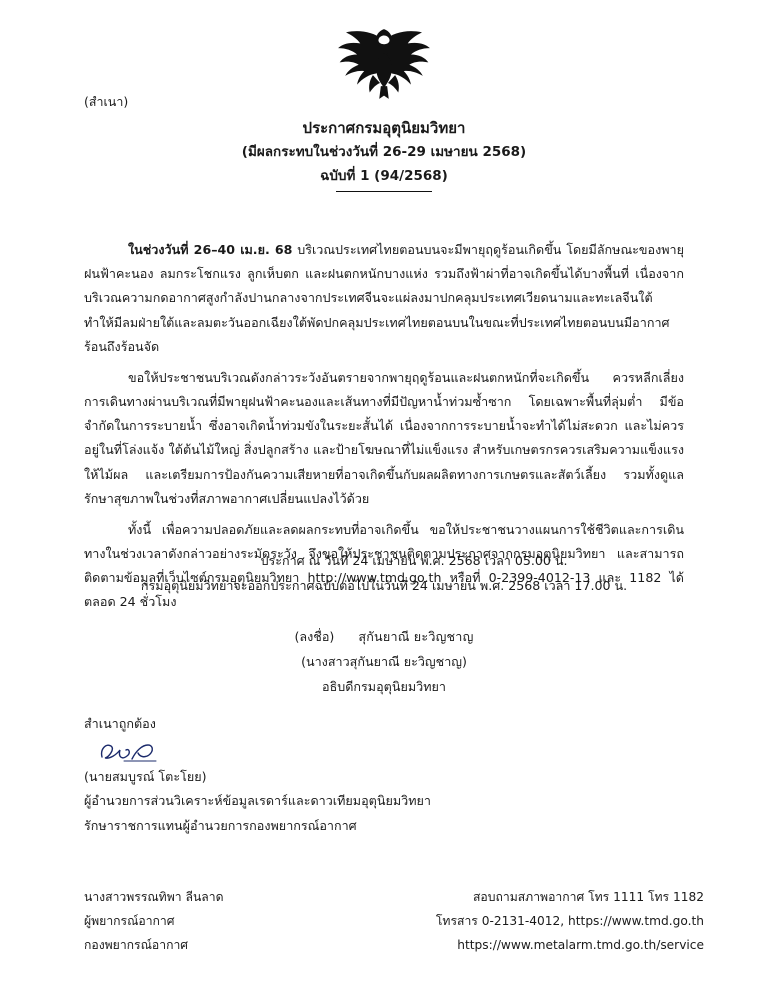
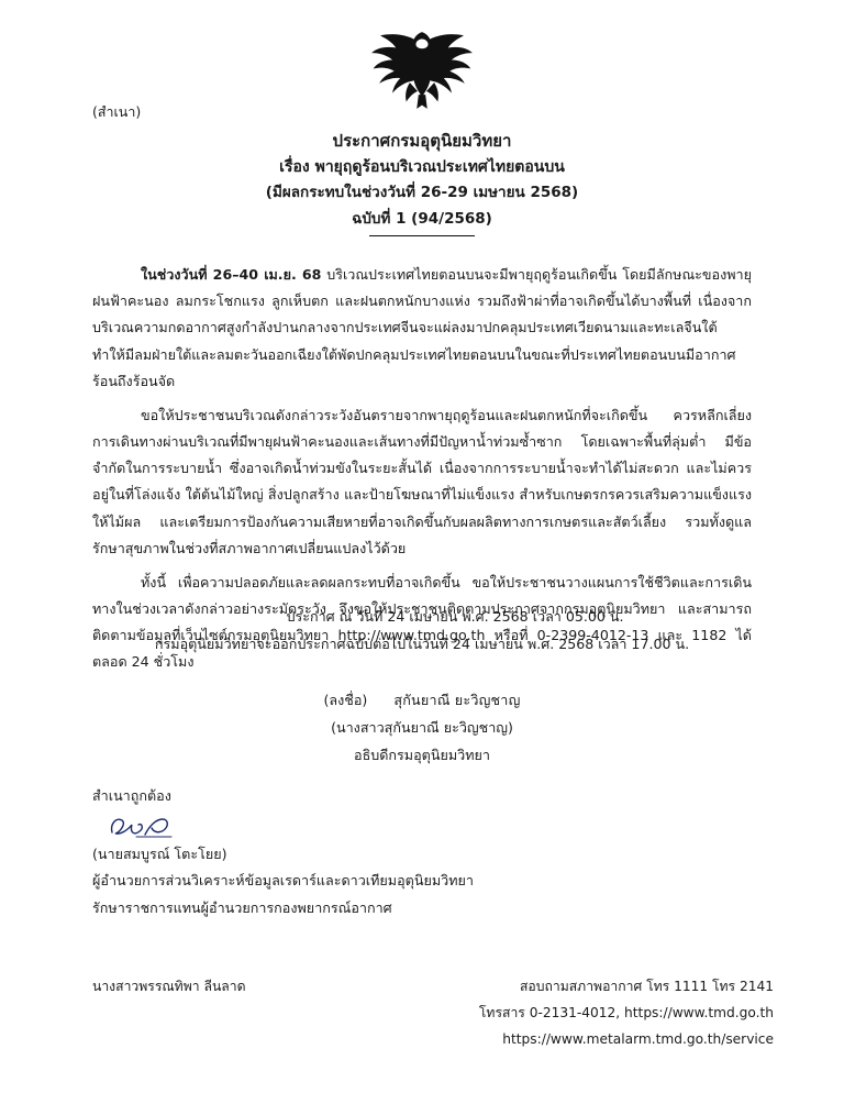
  (สำเนา)
  ประกาศกรมอุตุนิยมวิทยา
+ เรื่อง พายุฤดูร้อนบริเวณประเทศไทยตอนบน
  (มีผลกระทบในช่วงวันที่ 26-29 เมษายน 2568)
  ฉบับที่ 1 (94/2568)
  ในช่วงวันที่ 26–40 เม.ย. 68 บริเวณประเทศไทยตอนบนจะมีพายุฤดูร้อนเกิดขึ้น โดยมีลักษณะของพายุฝนฟ้าคะนอง ลมกระโชกแรง ลูกเห็บตก และฝนตกหนักบางแห่ง รวมถึงฟ้าผ่าที่อาจเกิดขึ้นได้บางพื้นที่ เนื่องจากบริเวณความกดอากาศสูงกำลังปานกลางจากประเทศจีนจะแผ่ลงมาปกคลุมประเทศเวียดนามและทะเลจีนใต้ ทำให้มีลมฝ่ายใต้และลมตะวันออกเฉียงใต้พัดปกคลุมประเทศไทยตอนบนในขณะที่ประเทศไทยตอนบนมีอากาศร้อนถึงร้อนจัด
  ขอให้ประชาชนบริเวณดังกล่าวระวังอันตรายจากพายุฤดูร้อนและฝนตกหนักที่จะเกิดขึ้น ควรหลีกเลี่ยงการเดินทางผ่านบริเวณที่มีพายุฝนฟ้าคะนองและเส้นทางที่มีปัญหาน้ำท่วมซ้ำซาก โดยเฉพาะพื้นที่ลุ่มต่ำ มีข้อจำกัดในการระบายน้ำ ซึ่งอาจเกิดน้ำท่วมขังในระยะสั้นได้ เนื่องจากการระบายน้ำจะทำได้ไม่สะดวก และไม่ควรอยู่ในที่โล่งแจ้ง ใต้ต้นไม้ใหญ่ สิ่งปลูกสร้าง และป้ายโฆษณาที่ไม่แข็งแรง สำหรับเกษตรกรควรเสริมความแข็งแรงให้ไม้ผล และเตรียมการป้องกันความเสียหายที่อาจเกิดขึ้นกับผลผลิตทางการเกษตรและสัตว์เลี้ยง รวมทั้งดูแลรักษาสุขภาพในช่วงที่สภาพอากาศเปลี่ยนแปลงไว้ด้วย
  ทั้งนี้ เพื่อความปลอดภัยและลดผลกระทบที่อาจเกิดขึ้น ขอให้ประชาชนวางแผนการใช้ชีวิตและการเดินทางในช่วงเวลาดังกล่าวอย่างระมัดระวัง จึงขอให้ประชาชนติดตามประกาศจากกรมอุตุนิยมวิทยา และสามารถติดตามข้อมูลที่เว็บไซต์กรมอุตุนิยมวิทยา http://www.tmd.go.th หรือที่ 0-2399-4012-13 และ 1182 ได้ตลอด 24 ชั่วโมง
  ประกาศ ณ วันที่ 24 เมษายน พ.ศ. 2568 เวลา 05.00 น.
  กรมอุตุนิยมวิทยาจะออกประกาศฉบับต่อไปในวันที่ 24 เมษายน พ.ศ. 2568 เวลา 17.00 น.
  (ลงชื่อ) สุกันยาณี ยะวิญชาญ
  (นางสาวสุกันยาณี ยะวิญชาญ)
  อธิบดีกรมอุตุนิยมวิทยา
  สำเนาถูกต้อง
  (นายสมบูรณ์ โตะโยย)
  ผู้อำนวยการส่วนวิเคราะห์ข้อมูลเรดาร์และดาวเทียมอุตุนิยมวิทยา
  รักษาราชการแทนผู้อำนวยการกองพยากรณ์อากาศ
  นางสาวพรรณทิพา ลีนลาด
- ผู้พยากรณ์อากาศ
- กองพยากรณ์อากาศ
- สอบถามสภาพอากาศ โทร 1111 โทร 1182
+ สอบถามสภาพอากาศ โทร 1111 โทร 2141
  โทรสาร 0-2131-4012, https://www.tmd.go.th
  https://www.metalarm.tmd.go.th/service
